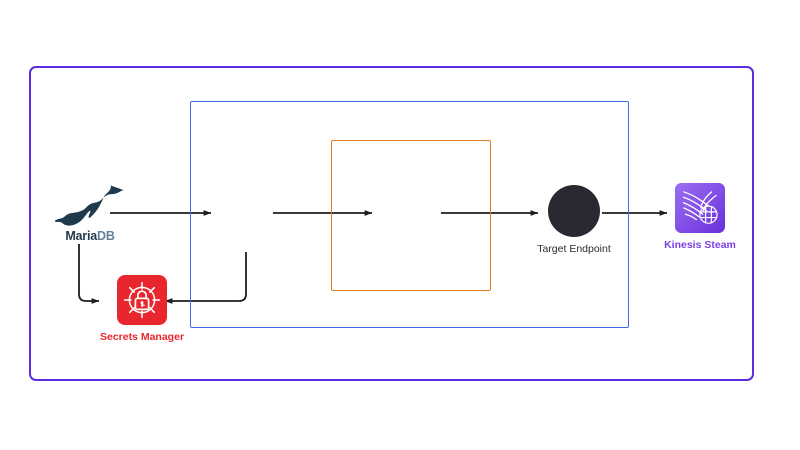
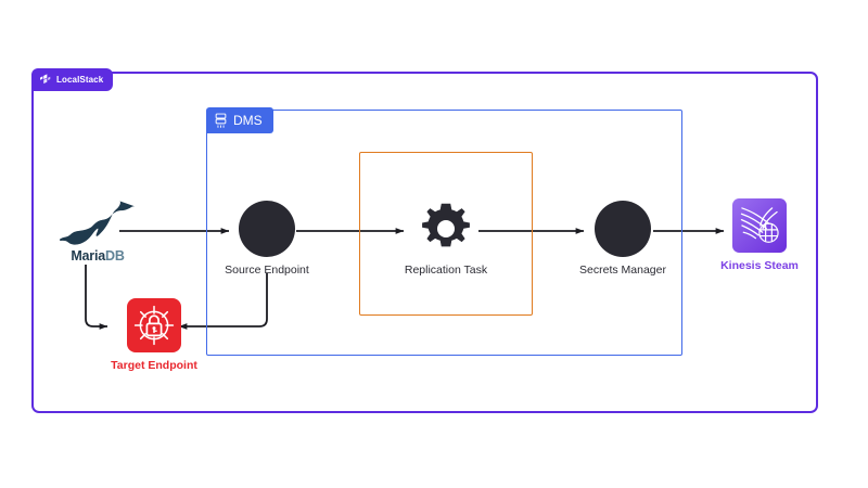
+ LocalStack
+ DMS
  MariaDB
- Secrets Manager
+ Target Endpoint
+ Source Endpoint
+ Replication Task
- Target Endpoint
+ Secrets Manager
  Kinesis Steam
